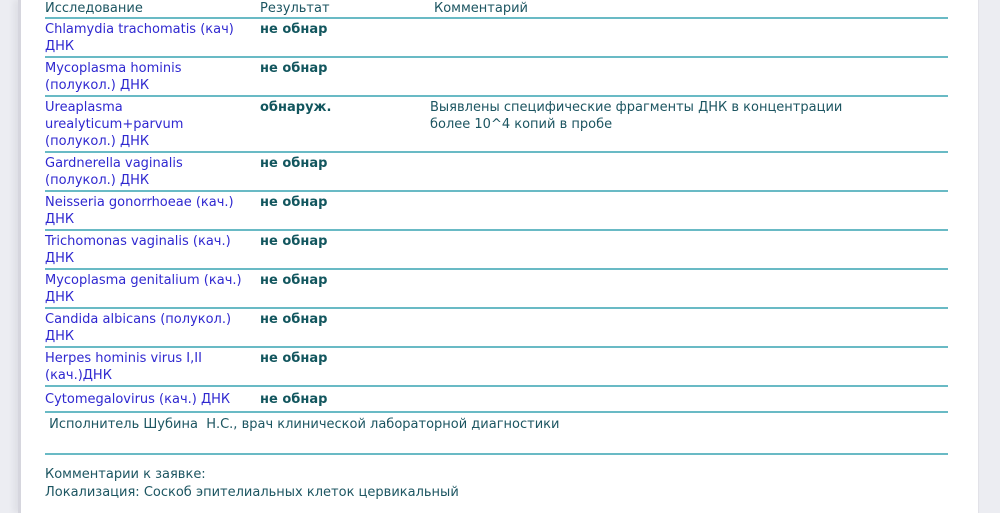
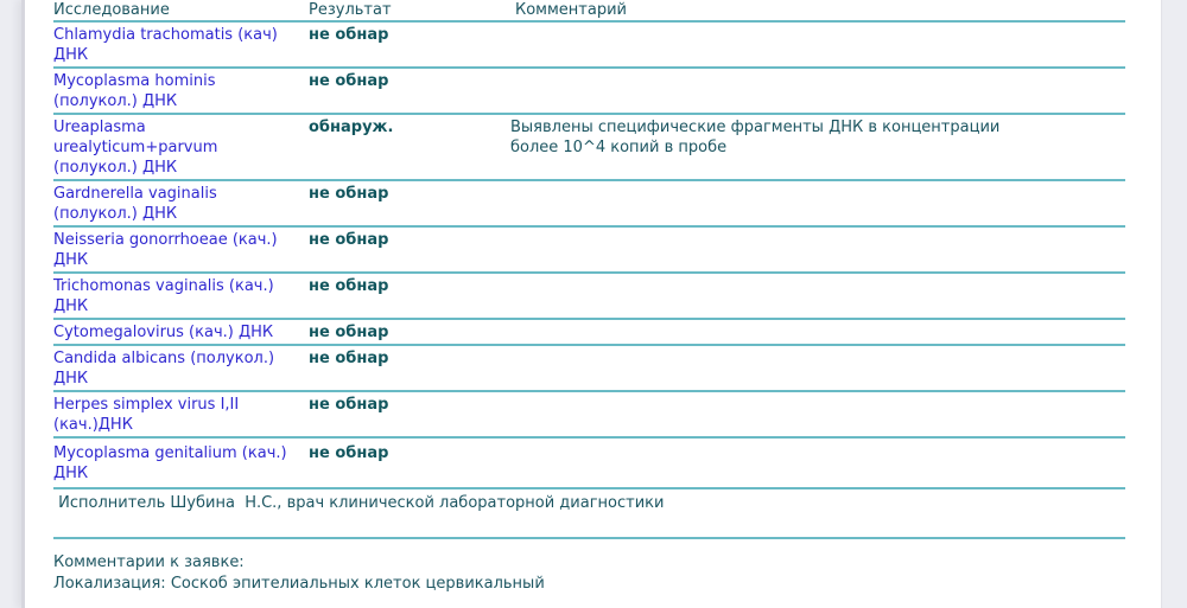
  Исследование
  Результат
  Комментарий
  Chlamydia trachomatis (кач) ДНК
  не обнар
  Mycoplasma hominis (полукол.) ДНК
  не обнар
  Ureaplasma urealyticum+parvum (полукол.) ДНК
  обнаруж.
  Выявлены специфические фрагменты ДНК в концентрации более 10^4 копий в пробе
  Gardnerella vaginalis (полукол.) ДНК
  не обнар
  Neisseria gonorrhoeae (кач.) ДНК
  не обнар
  Trichomonas vaginalis (кач.) ДНК
  не обнар
- Mycoplasma genitalium (кач.) ДНК
+ Cytomegalovirus (кач.) ДНК
  не обнар
  Candida albicans (полукол.) ДНК
  не обнар
- Herpes hominis virus I,II (кач.)ДНК
+ Herpes simplex virus I,II (кач.)ДНК
  не обнар
- Cytomegalovirus (кач.) ДНК
+ Mycoplasma genitalium (кач.) ДНК
  не обнар
  Исполнитель Шубина Н.С., врач клинической лабораторной диагностики
  Комментарии к заявке:
  Локализация: Соскоб эпителиальных клеток цервикальный
